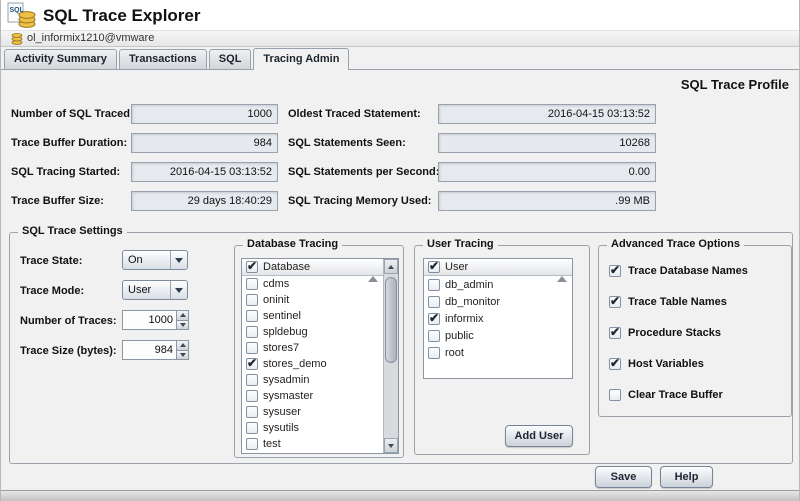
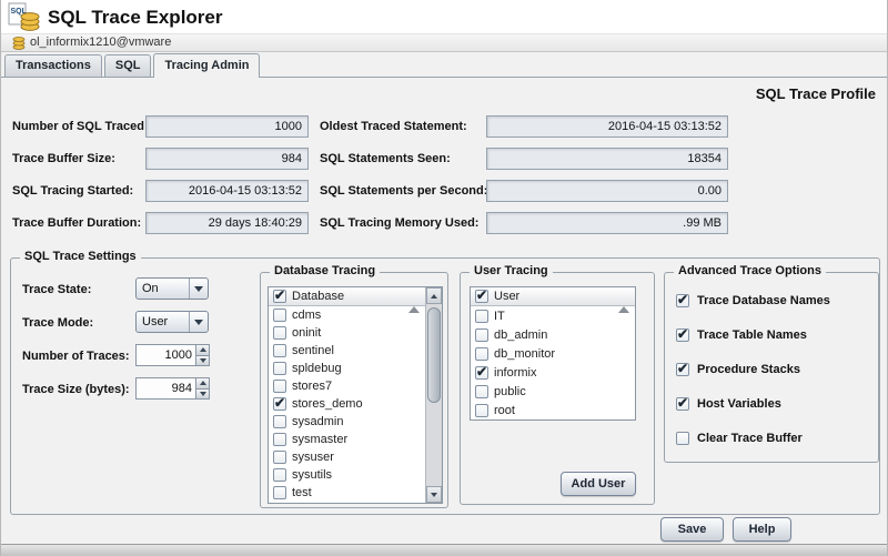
  SQL Trace Explorer
  ol_informix1210@vmware
- Activity Summary
  Transactions
  SQL
  Tracing Admin
  SQL Trace Profile
  Number of SQL Traced
  1000
- Trace Buffer Duration:
+ Trace Buffer Size:
  984
  SQL Tracing Started:
  2016-04-15 03:13:52
- Trace Buffer Size:
+ Trace Buffer Duration:
  29 days 18:40:29
  Oldest Traced Statement:
  2016-04-15 03:13:52
  SQL Statements Seen:
- 10268
+ 18354
  SQL Statements per Second
  0.00
  SQL Tracing Memory Used:
  .99 MB
  SQL Trace Settings
  Trace State:
  On
  Trace Mode:
  User
  Number of Traces:
  1000
  Trace Size (bytes):
  984
  Database Tracing
  ✔
  Database
  cdms
  oninit
  sentinel
  spldebug
  stores7
  ✔
  stores_demo
  sysadmin
  sysmaster
  sysuser
  sysutils
  test
  User Tracing
  ✔
  User
+ IT
  db_admin
  db_monitor
  ✔
  informix
  public
  root
  Add User
  Advanced Trace Options
  ✔
  Trace Database Names
  ✔
  Trace Table Names
  ✔
  Procedure Stacks
  ✔
  Host Variables
  Clear Trace Buffer
  Save
  Help
